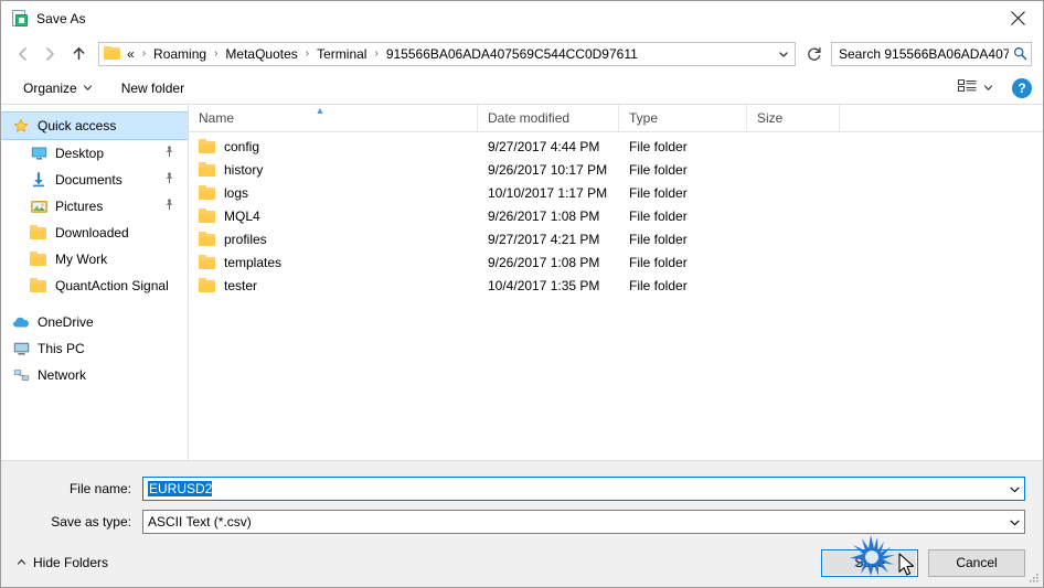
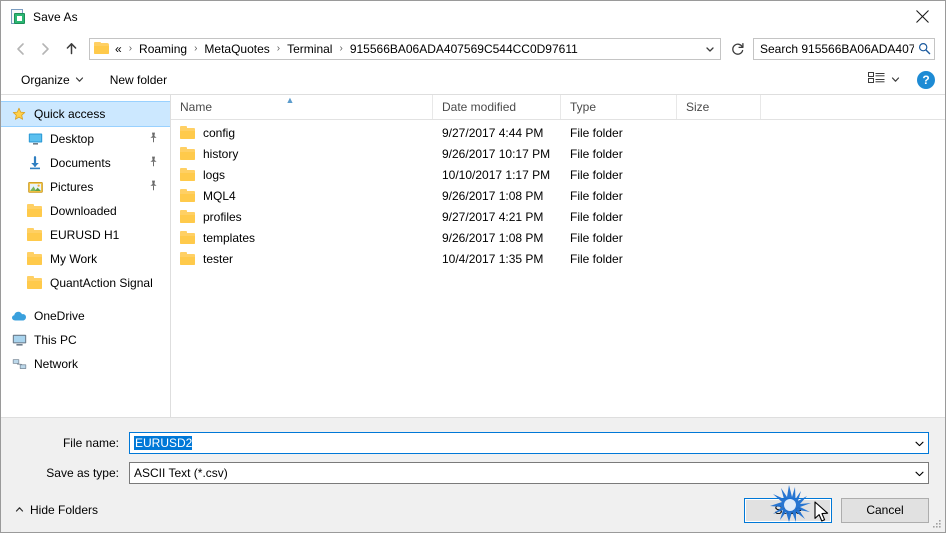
  Save As
  «
  ›
  Roaming
  ›
  MetaQuotes
  ›
  Terminal
  ›
  915566BA06ADA407569C544CC0D97611
  Search 915566BA06ADA407
  Organize
  New folder
  ?
  Quick access
  Desktop
  Documents
  Pictures
  Downloaded
+ EURUSD H1
  My Work
  QuantAction Signal
  OneDrive
  This PC
  Network
  ▲
  Name
  Date modified
  Type
  Size
  config
  9/27/2017 4:44 PM
  File folder
  history
  9/26/2017 10:17 PM
  File folder
  logs
  10/10/2017 1:17 PM
  File folder
  MQL4
  9/26/2017 1:08 PM
  File folder
  profiles
  9/27/2017 4:21 PM
  File folder
  templates
  9/26/2017 1:08 PM
  File folder
  tester
  10/4/2017 1:35 PM
  File folder
  File name:
  EURUSD2
  Save as type:
  ASCII Text (*.csv)
  Hide Folders
  Cancel
